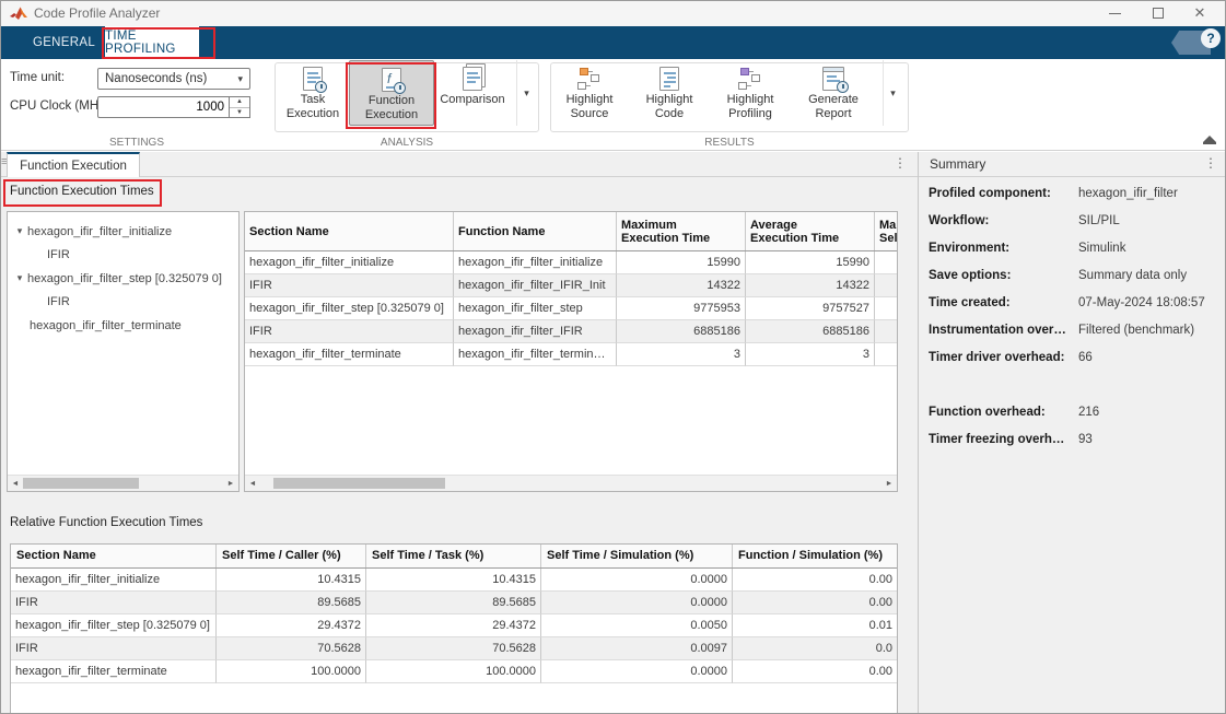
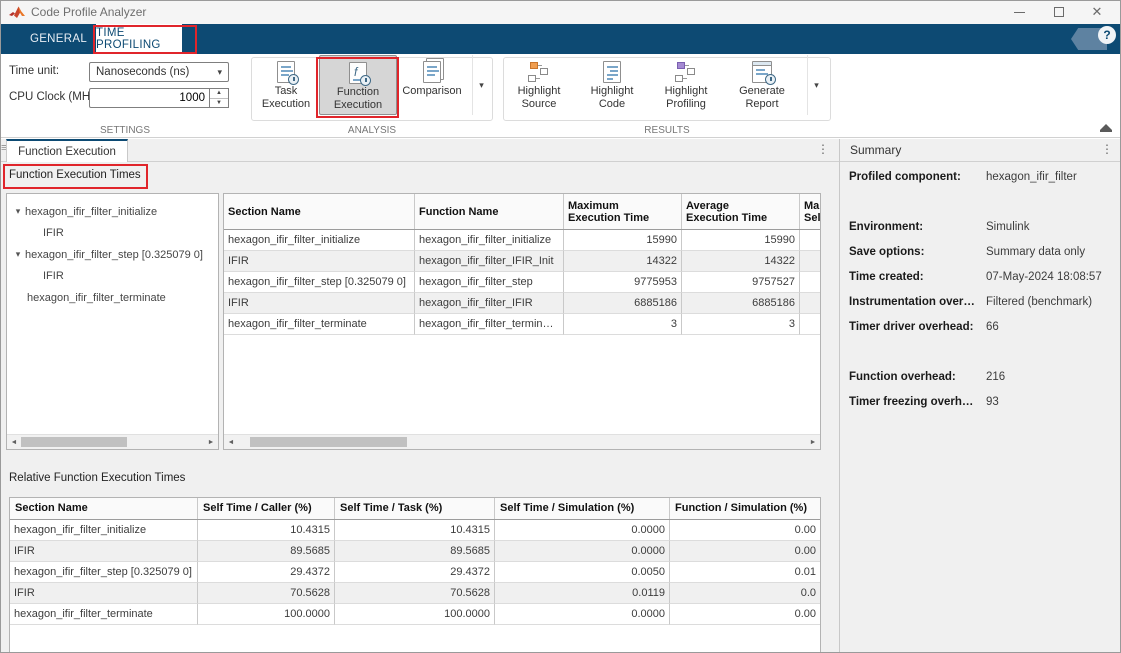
  Code Profile Analyzer
  ✕
  GENERAL
  TIME PROFILING
  ?
  Time unit:
  Nanoseconds (ns)
  ▾
  CPU Clock (MH
  1000
  SETTINGS
  Task
  Execution
  f
  Function
  Execution
  Comparison
  ▾
  ANALYSIS
  Highlight
  Source
  Highlight
  Code
  Highlight
  Profiling
  Generate
  Report
  ▾
  RESULTS
  ≡
  Function Execution
  ⋮
  Function Execution Times
  ▾
  hexagon_ifir_filter_initialize
  IFIR
  ▾
  hexagon_ifir_filter_step [0.325079 0]
  IFIR
  hexagon_ifir_filter_terminate
  Section Name
  Function Name
  Maximum
  Execution Time
  Average
  Execution Time
  Ma
  Sel
  hexagon_ifir_filter_initialize
  hexagon_ifir_filter_initialize
  15990
  15990
  IFIR
  hexagon_ifir_filter_IFIR_Init
  14322
  14322
  hexagon_ifir_filter_step [0.325079 0]
  hexagon_ifir_filter_step
  9775953
  9757527
  IFIR
  hexagon_ifir_filter_IFIR
  6885186
  6885186
  hexagon_ifir_filter_terminate
  hexagon_ifir_filter_termin…
  3
  3
  Relative Function Execution Times
  Section Name
  Self Time / Caller (%)
  Self Time / Task (%)
  Self Time / Simulation (%)
  Function / Simulation (%)
  hexagon_ifir_filter_initialize
  10.4315
  10.4315
  0.0000
  0.00
  IFIR
  89.5685
  89.5685
  0.0000
  0.00
  hexagon_ifir_filter_step [0.325079 0]
  29.4372
  29.4372
  0.0050
  0.01
  IFIR
  70.5628
  70.5628
- 0.0097
+ 0.0119
  0.0
  hexagon_ifir_filter_terminate
  100.0000
  100.0000
  0.0000
  0.00
  Summary
  ⋮
  Profiled component:
  hexagon_ifir_filter
- Workflow:
- SIL/PIL
  Environment:
  Simulink
  Save options:
  Summary data only
  Time created:
  07-May-2024 18:08:57
  Instrumentation over…
  Filtered (benchmark)
  Timer driver overhead:
  66
  Function overhead:
  216
  Timer freezing overh…
  93
